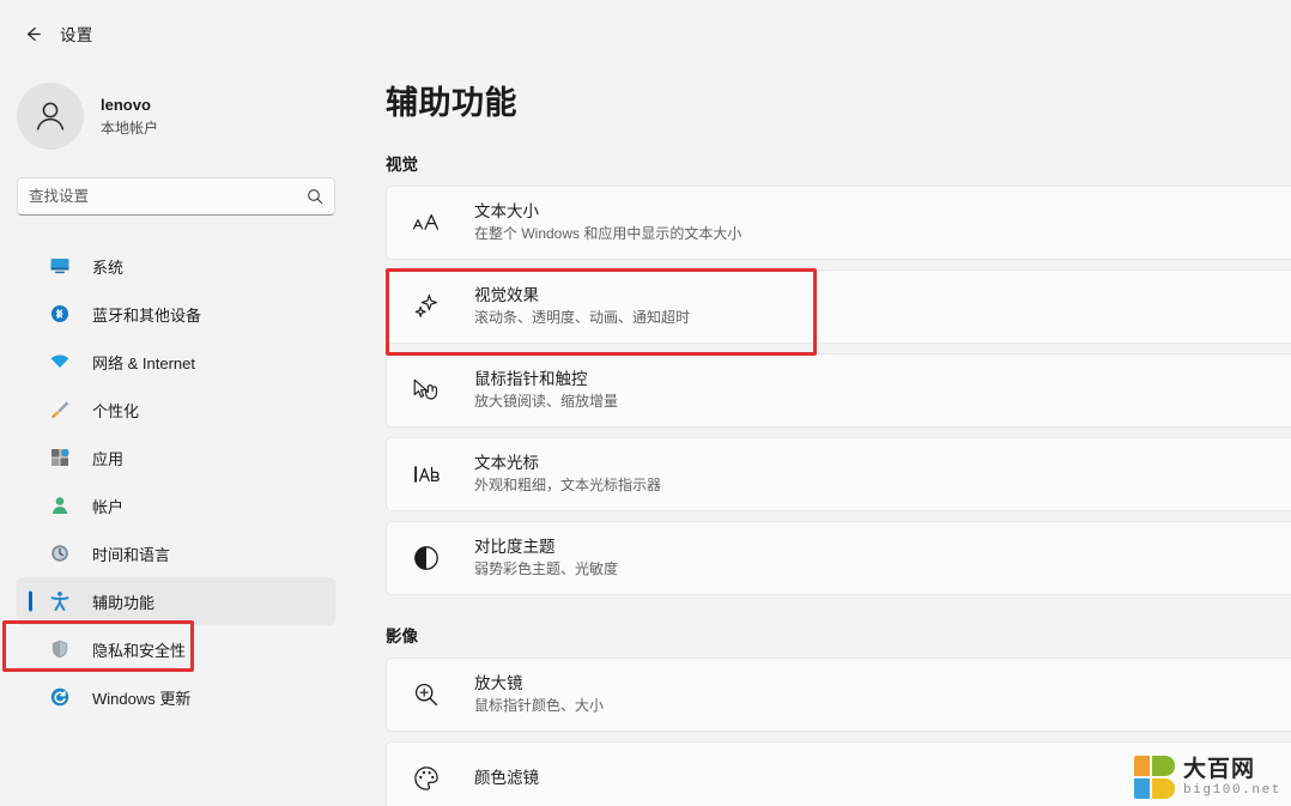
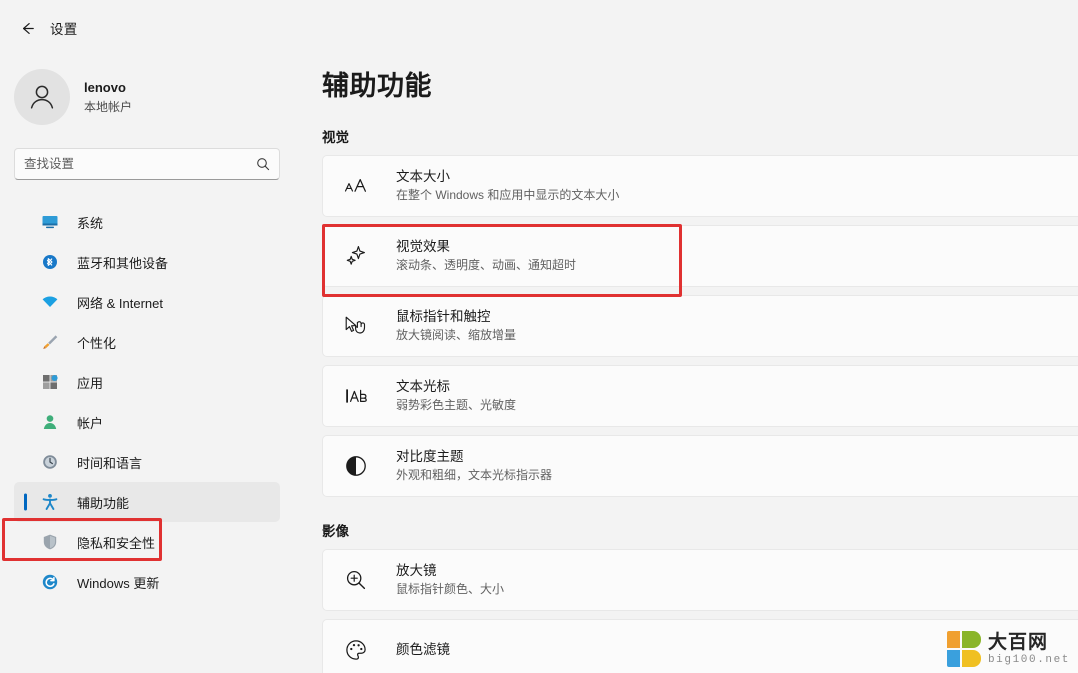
  设置
  lenovo
  本地帐户
  查找设置
  系统
  蓝牙和其他设备
  网络 & Internet
  个性化
  应用
  帐户
  时间和语言
  辅助功能
  隐私和安全性
  Windows 更新
  辅助功能
  视觉
  文本大小
  在整个 Windows 和应用中显示的文本大小
  视觉效果
  滚动条、透明度、动画、通知超时
  鼠标指针和触控
  放大镜阅读、缩放增量
  文本光标
- 外观和粗细，文本光标指示器
+ 弱势彩色主题、光敏度
  对比度主题
- 弱势彩色主题、光敏度
+ 外观和粗细，文本光标指示器
  影像
  放大镜
  鼠标指针颜色、大小
  颜色滤镜
  大百网
  big100.net
